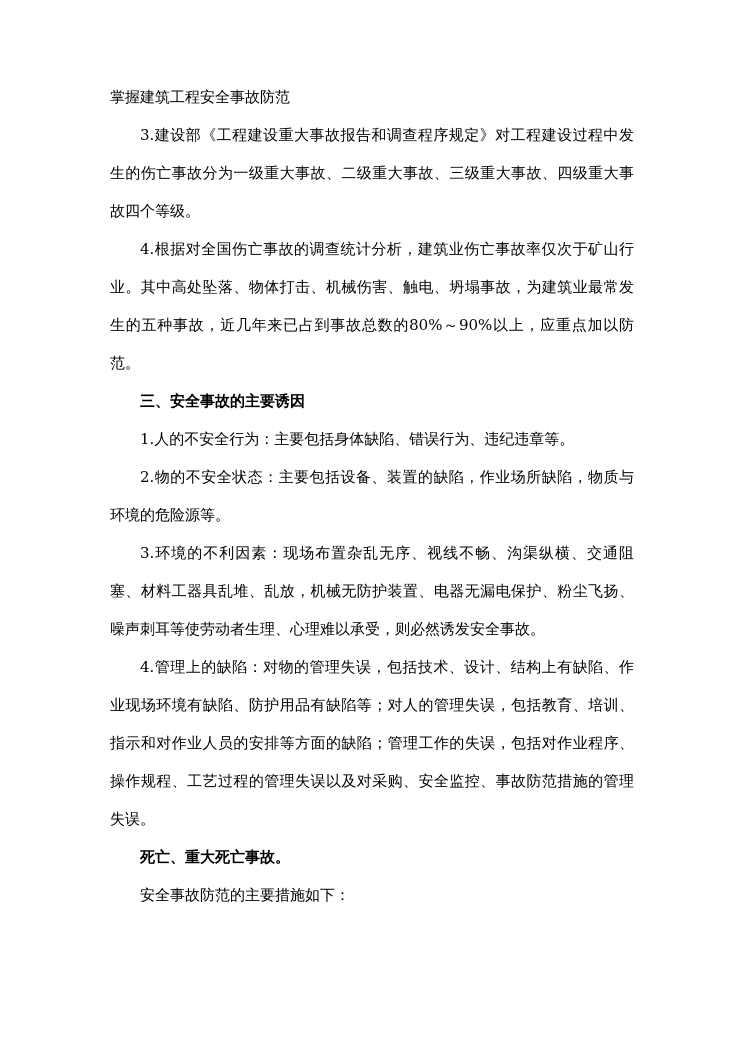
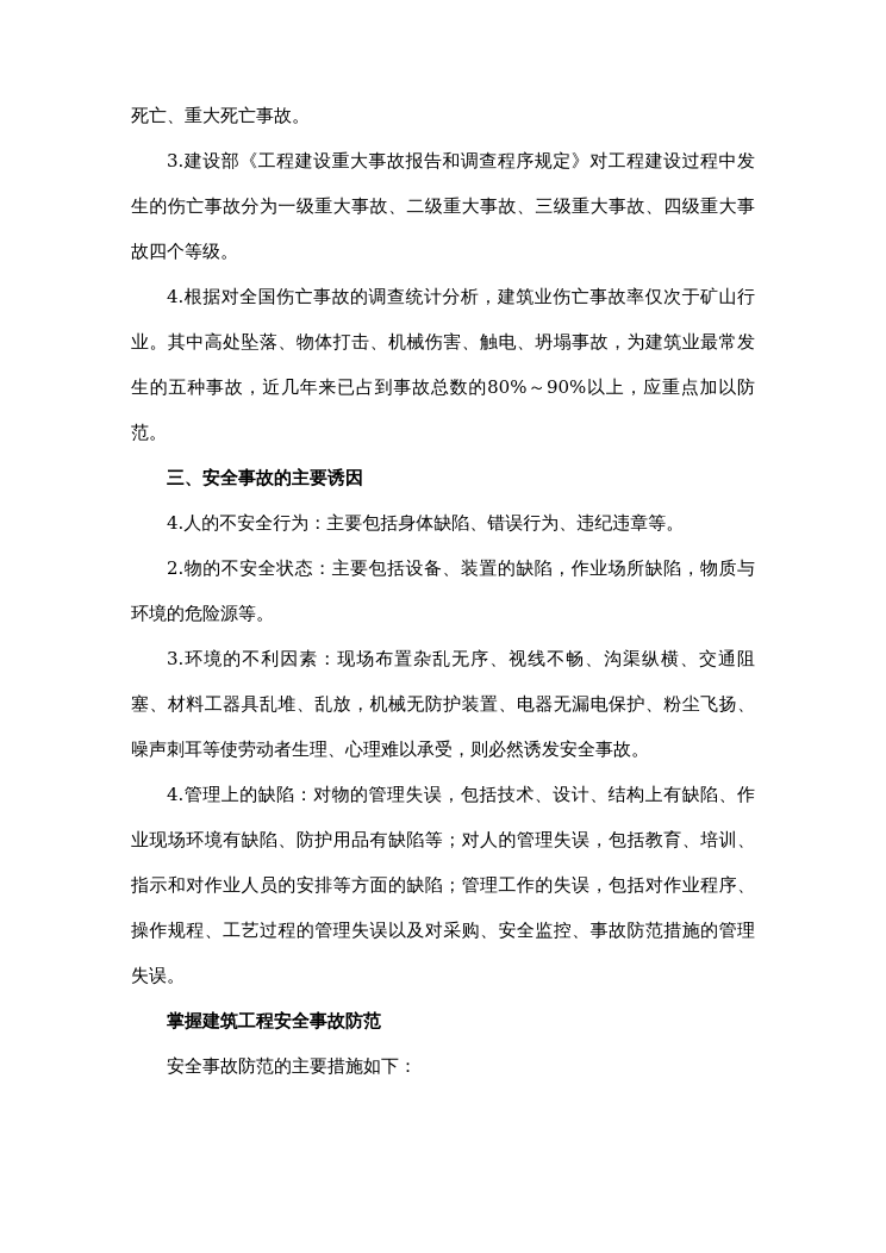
- 掌握建筑工程安全事故防范
+ 死亡、重大死亡事故。
  3.建设部《工程建设重大事故报告和调查程序规定》对工程建设过程中发生的伤亡事故分为一级重大事故、二级重大事故、三级重大事故、四级重大事故四个等级。
  4.根据对全国伤亡事故的调查统计分析，建筑业伤亡事故率仅次于矿山行业。其中高处坠落、物体打击、机械伤害、触电、坍塌事故，为建筑业最常发生的五种事故，近几年来已占到事故总数的80%～90%以上，应重点加以防范。
  三、安全事故的主要诱因
- 1.人的不安全行为：主要包括身体缺陷、错误行为、违纪违章等。
+ 4.人的不安全行为：主要包括身体缺陷、错误行为、违纪违章等。
  2.物的不安全状态：主要包括设备、装置的缺陷，作业场所缺陷，物质与环境的危险源等。
  3.环境的不利因素：现场布置杂乱无序、视线不畅、沟渠纵横、交通阻塞、材料工器具乱堆、乱放，机械无防护装置、电器无漏电保护、粉尘飞扬、噪声刺耳等使劳动者生理、心理难以承受，则必然诱发安全事故。
  4.管理上的缺陷：对物的管理失误，包括技术、设计、结构上有缺陷、作业现场环境有缺陷、防护用品有缺陷等；对人的管理失误，包括教育、培训、指示和对作业人员的安排等方面的缺陷；管理工作的失误，包括对作业程序、操作规程、工艺过程的管理失误以及对采购、安全监控、事故防范措施的管理失误。
- 死亡、重大死亡事故。
+ 掌握建筑工程安全事故防范
  安全事故防范的主要措施如下：
